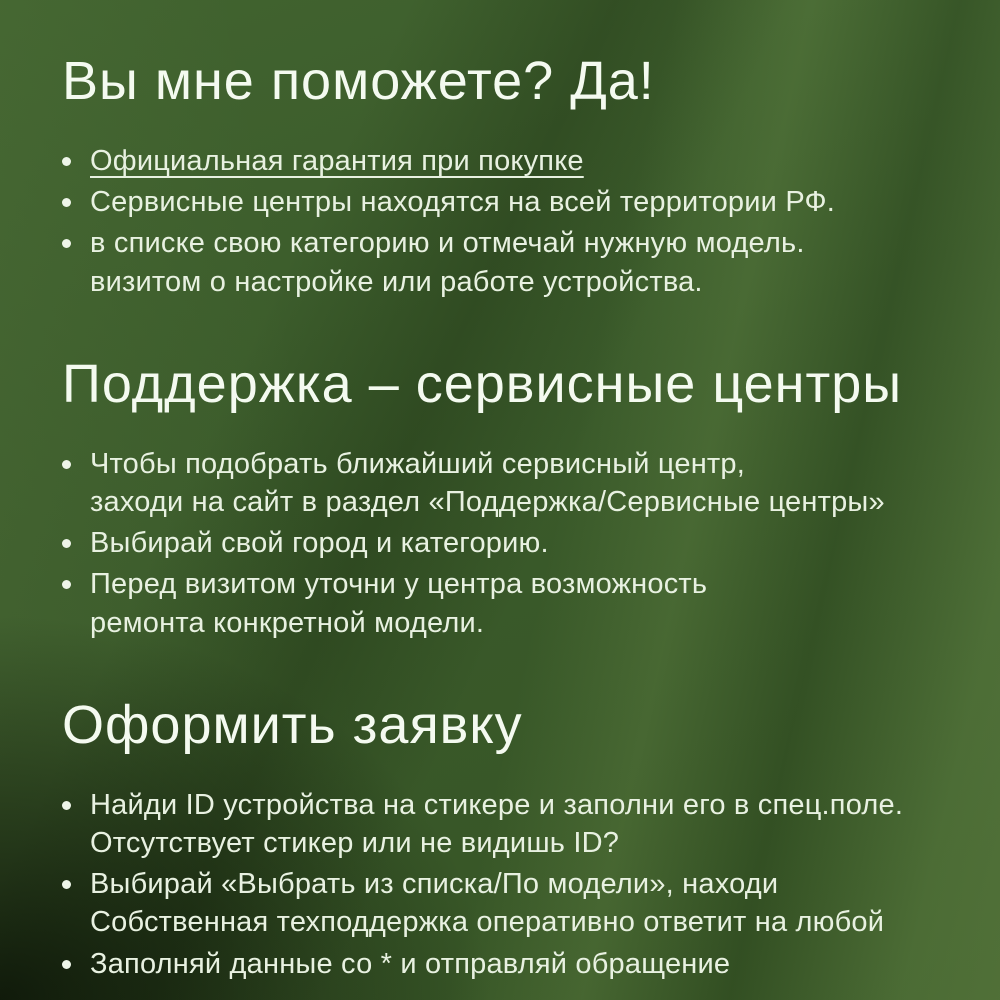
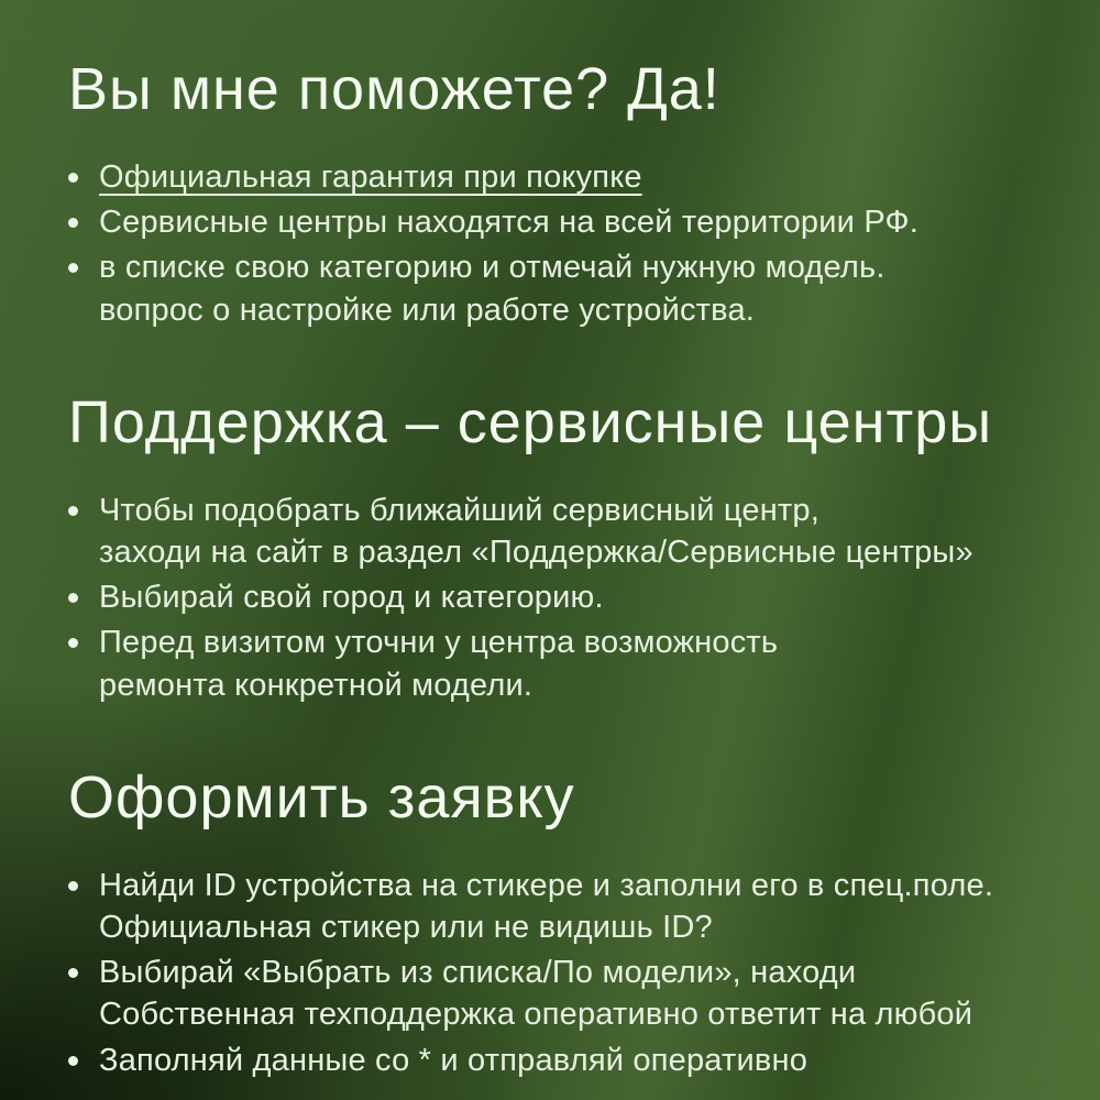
  Вы мне поможете? Да!
  Официальная гарантия при покупке
  Сервисные центры находятся на всей территории РФ.
  в списке свою категорию и отмечай нужную модель.
- визитом о настройке или работе устройства.
+ вопрос о настройке или работе устройства.
  Поддержка – сервисные центры
  Чтобы подобрать ближайший сервисный центр,
  заходи на сайт в раздел «Поддержка/Сервисные центры»
  Выбирай свой город и категорию.
  Перед визитом уточни у центра возможность
  ремонта конкретной модели.
  Оформить заявку
  Найди ID устройства на стикере и заполни его в спец.поле.
- Отсутствует стикер или не видишь ID?
+ Официальная стикер или не видишь ID?
  Выбирай «Выбрать из списка/По модели», находи
  Собственная техподдержка оперативно ответит на любой
- Заполняй данные со * и отправляй обращение
+ Заполняй данные со * и отправляй оперативно
